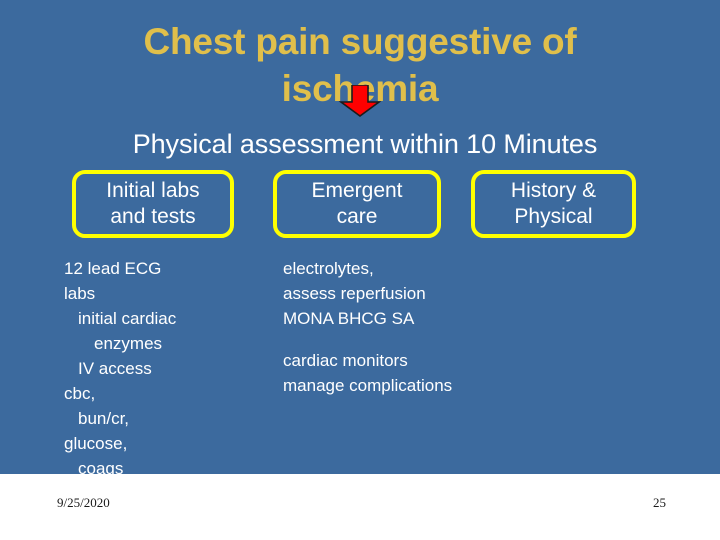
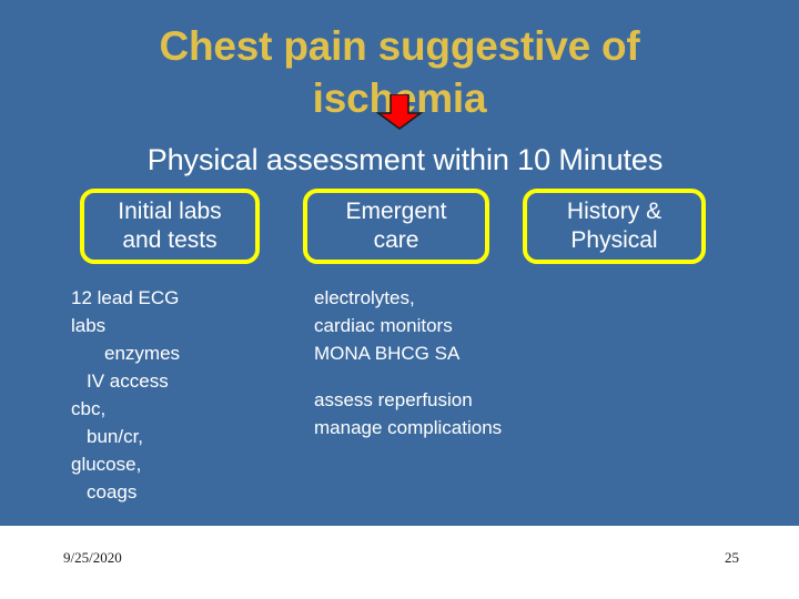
  Chest pain suggestive of
  ischmia
  Physical assessment within 10 Minutes
  Initial labs
  and tests
  Emergent
  care
  History &
  Physical
  12 lead ECG
  labs
- initial cardiac
  enzymes
  IV access
  cbc,
  bun/cr,
  glucose,
  coags
  electrolytes,
- assess reperfusion
+ cardiac monitors
  MONA BHCG SA
- cardiac monitors
+ assess reperfusion
  manage complications
  9/25/2020
  25
